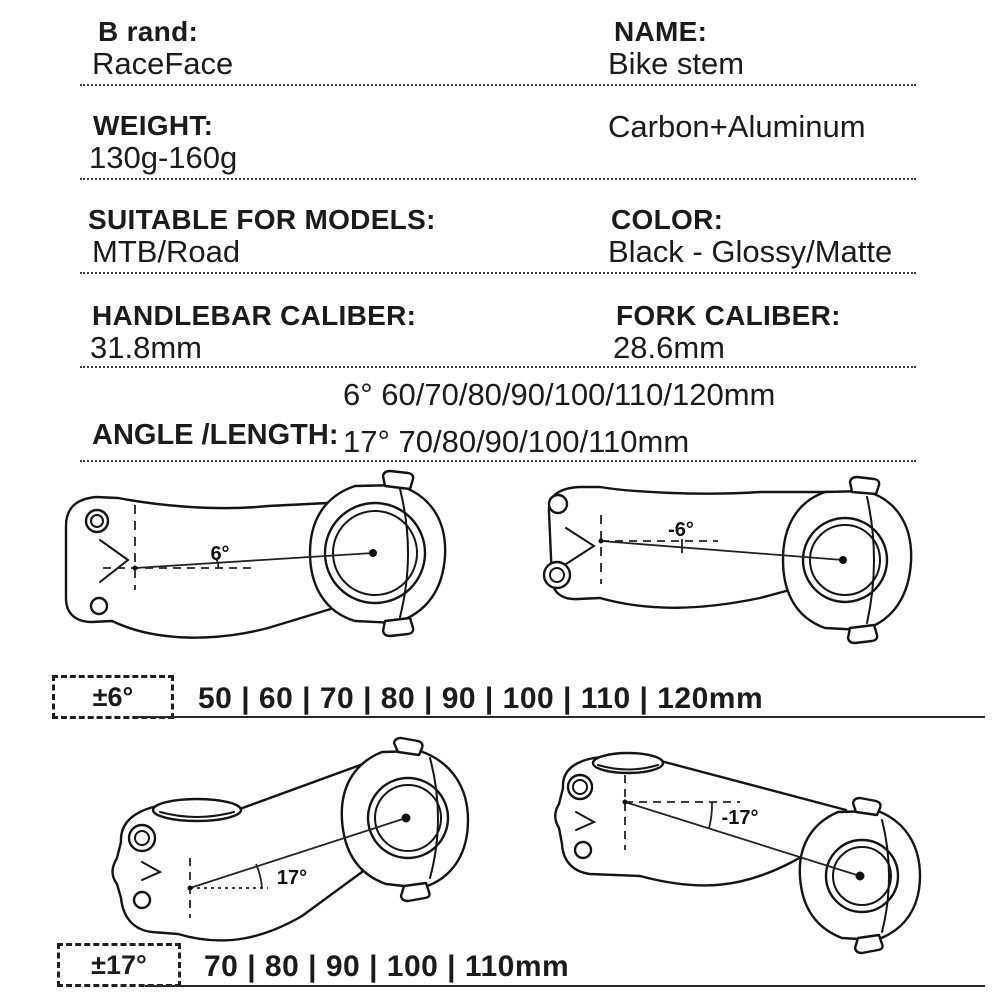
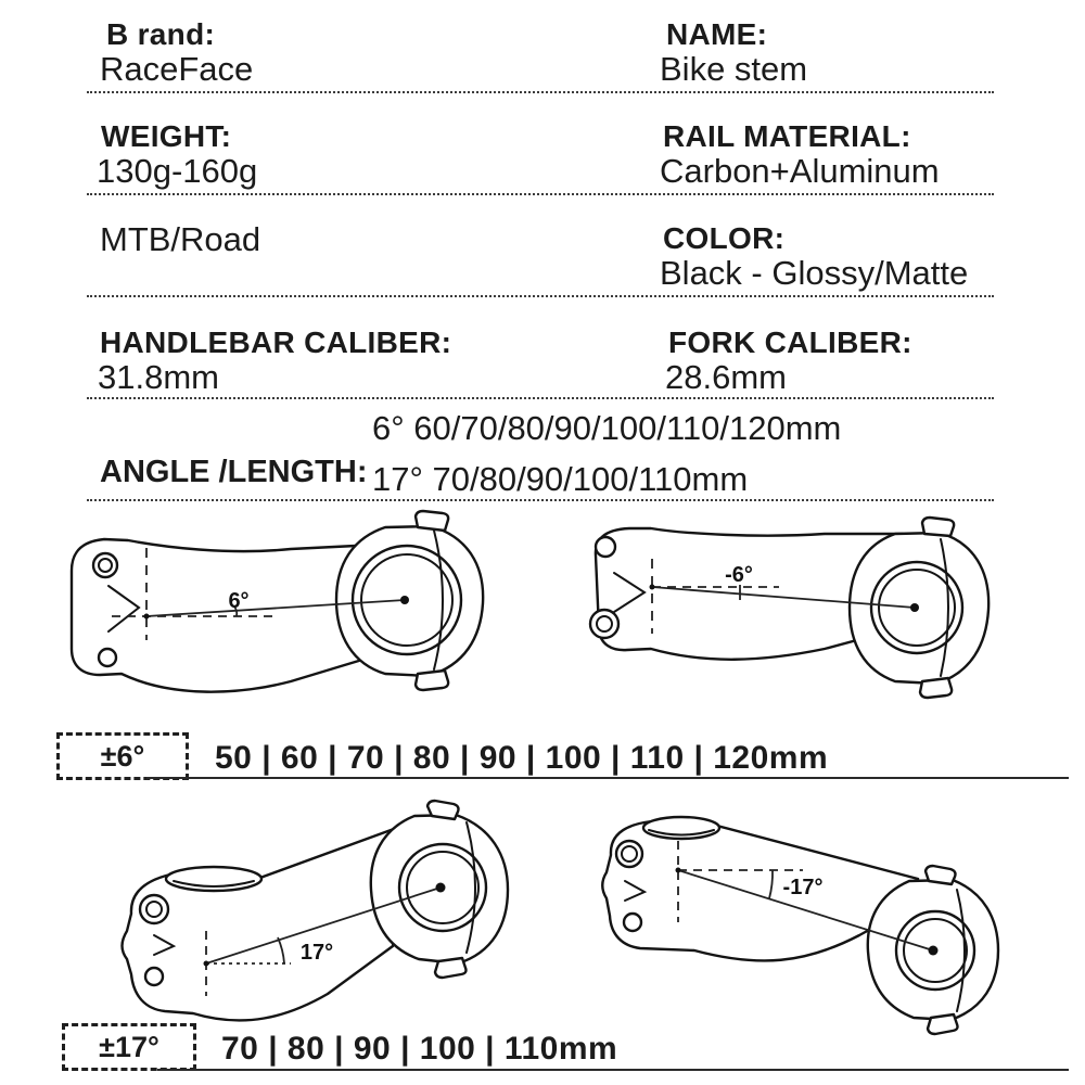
  B rand:
  RaceFace
  NAME:
  Bike stem
  WEIGHT:
  130g-160g
+ RAIL MATERIAL:
  Carbon+Aluminum
- SUITABLE FOR MODELS:
  MTB/Road
  COLOR:
  Black - Glossy/Matte
  HANDLEBAR CALIBER:
  31.8mm
  FORK CALIBER:
  28.6mm
  ANGLE /LENGTH:
  6° 60/70/80/90/100/110/120mm
  17° 70/80/90/100/110mm
  6°
  -6°
  ±6°
  50 | 60 | 70 | 80 | 90 | 100 | 110 | 120mm
  17°
  -17°
  ±17°
  70 | 80 | 90 | 100 | 110mm
